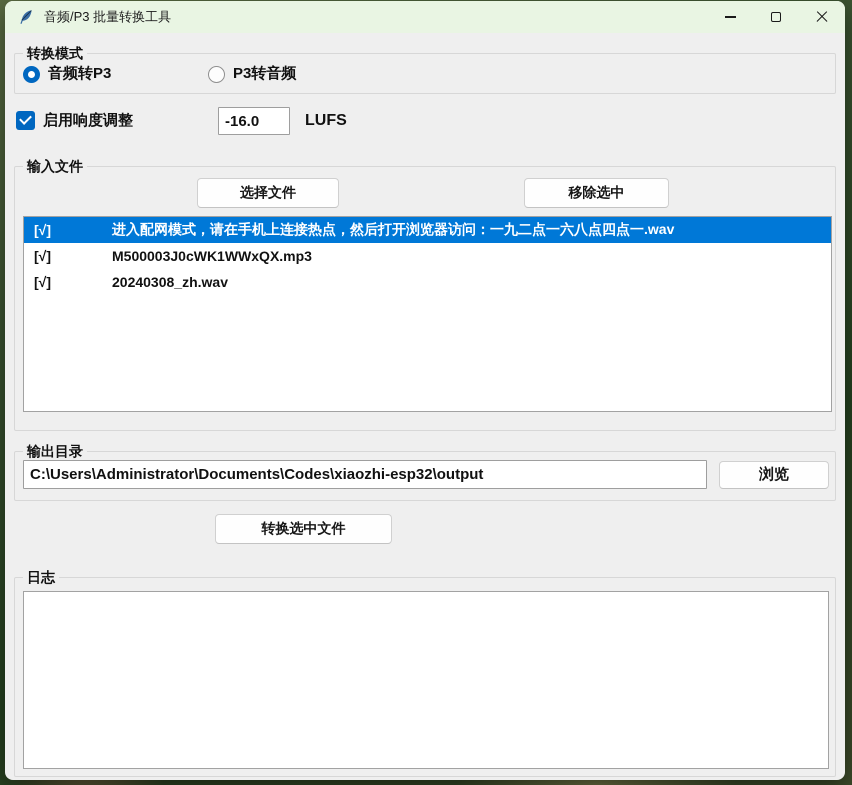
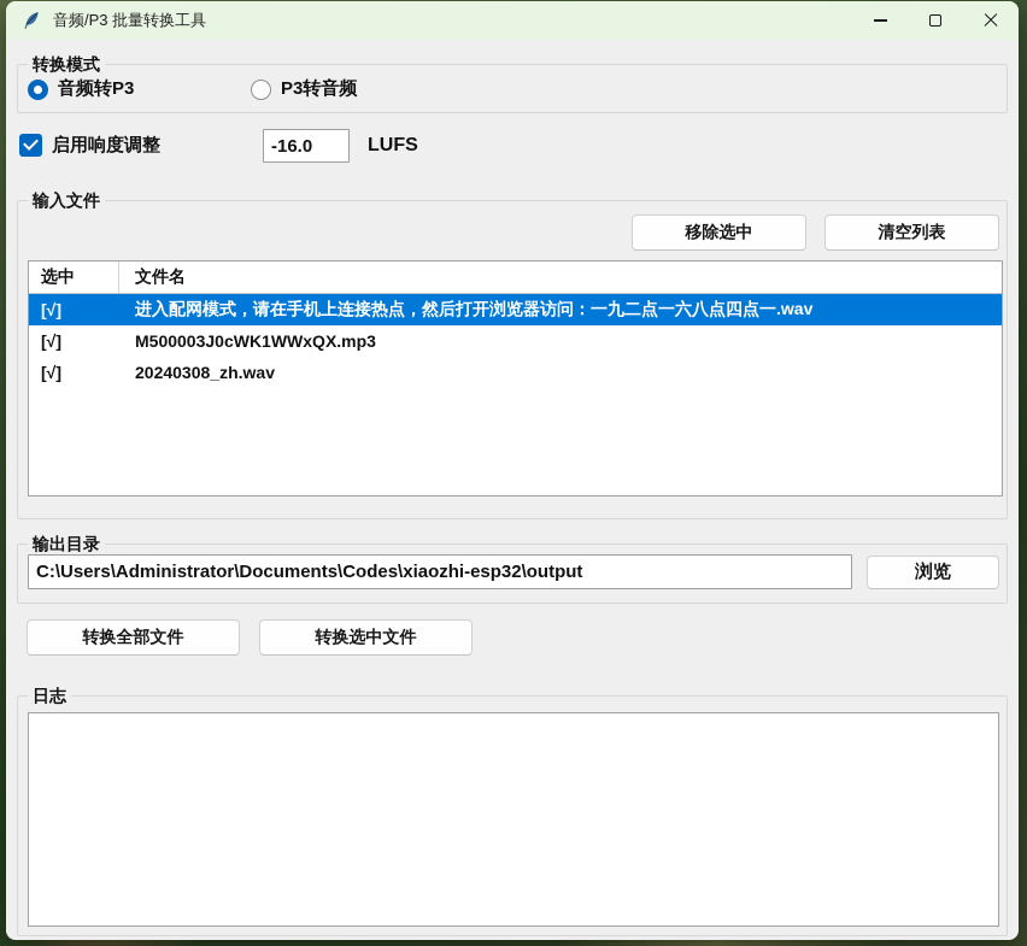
  音频/P3 批量转换工具
  转换模式
  音频转P3
  P3转音频
  启用响度调整
  -16.0
  LUFS
  输入文件
- 选择文件
  移除选中
+ 清空列表
+ 选中
+ 文件名
  [√]
  进入配网模式，请在手机上连接热点，然后打开浏览器访问：一九二点一六八点四点一.wav
  [√]
  M500003J0cWK1WWxQX.mp3
  [√]
  20240308_zh.wav
  输出目录
  C:\Users\Administrator\Documents\Codes\xiaozhi-esp32\output
  浏览
+ 转换全部文件
  转换选中文件
  日志
